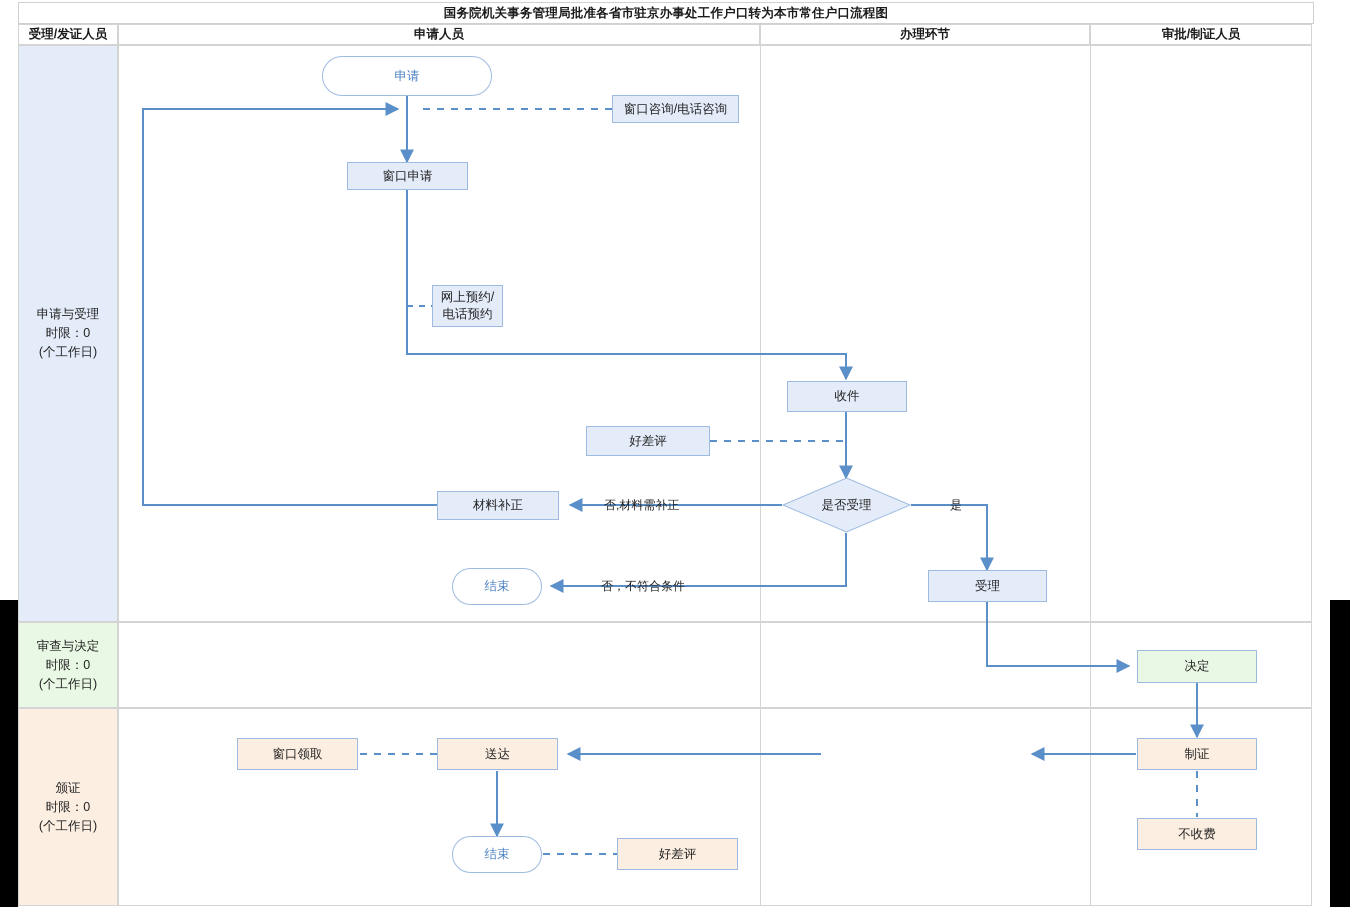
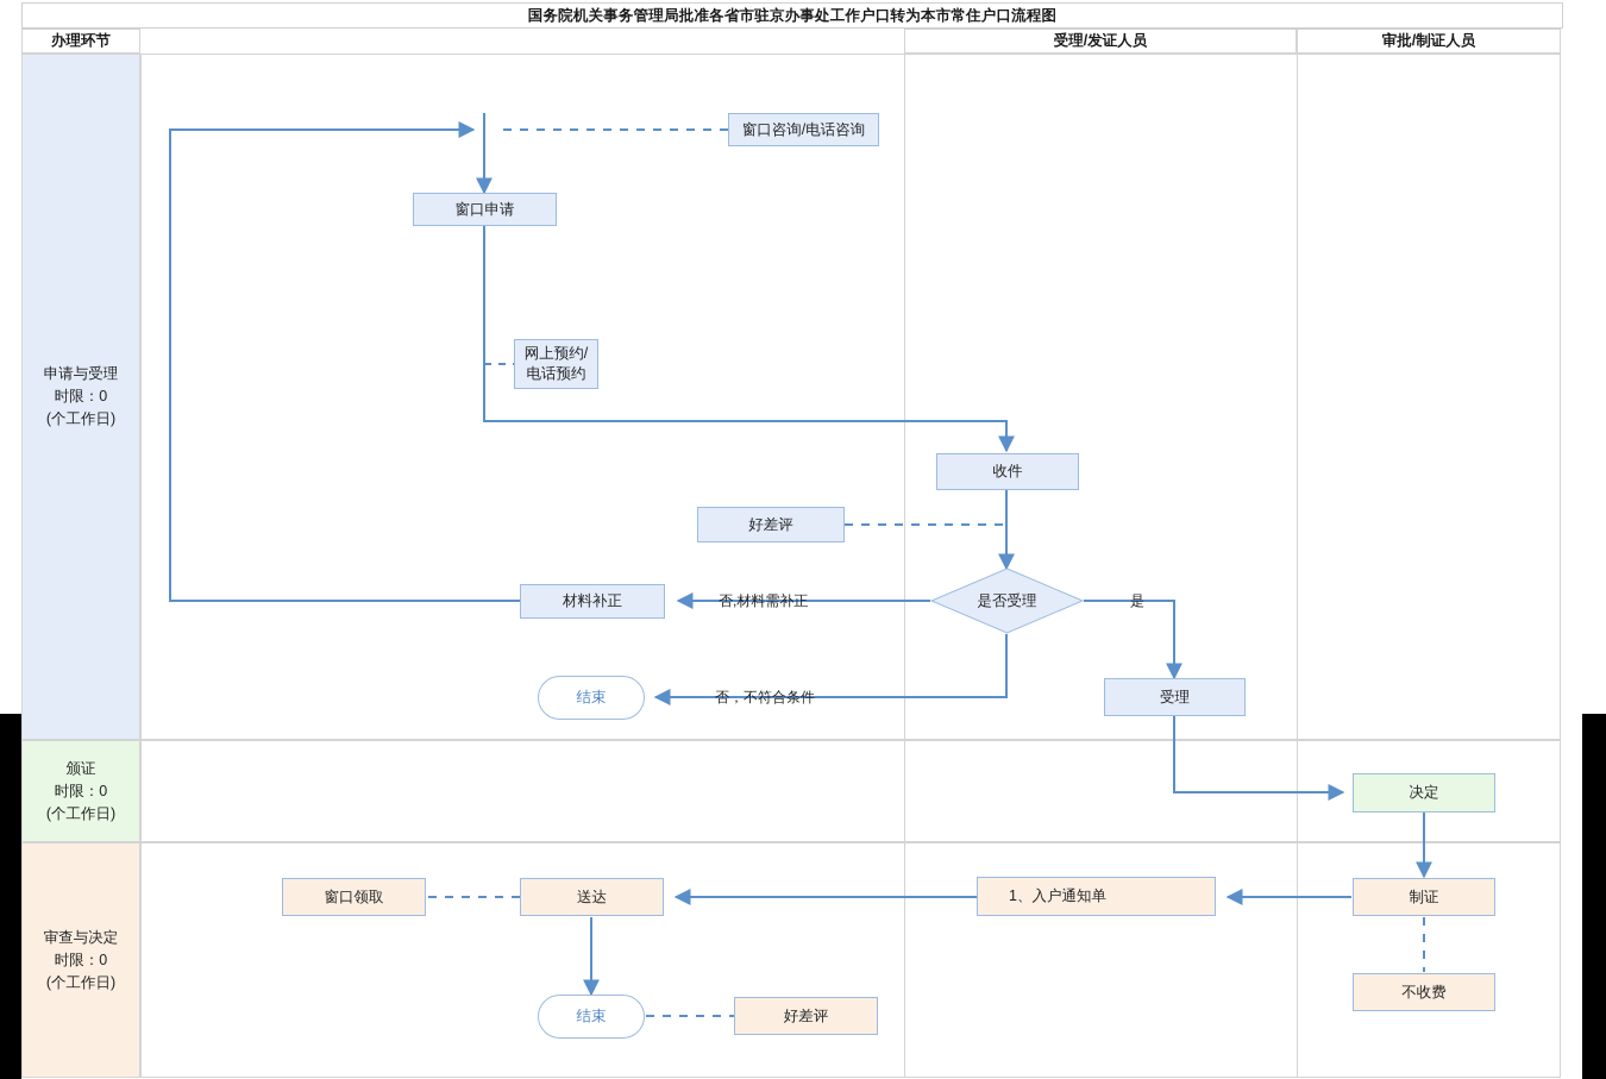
  国务院机关事务管理局批准各省市驻京办事处工作户口转为本市常住户口流程图
- 受理/发证人员
+ 办理环节
- 申请人员
- 办理环节
+ 受理/发证人员
  审批/制证人员
  申请与受理
  时限：0
  (个工作日)
- 审查与决定
+ 颁证
  时限：0
  (个工作日)
- 颁证
+ 审查与决定
  时限：0
  (个工作日)
- 申请
  窗口咨询/电话咨询
  窗口申请
  网上预约/
  电话预约
  好差评
  材料补正
  结束
  收件
  是否受理
  受理
+ 1、入户通知单
  决定
  制证
  不收费
  窗口领取
  送达
  结束
  好差评
  否,材料需补正
  是
  否，不符合条件
